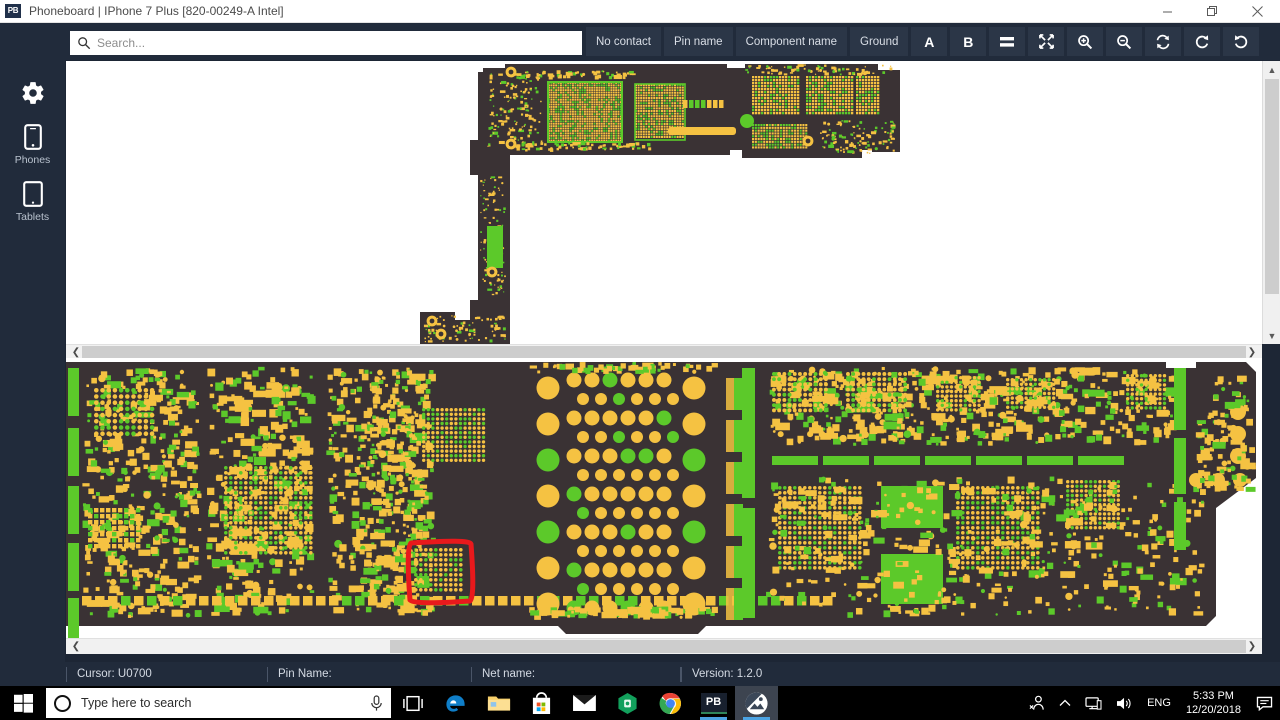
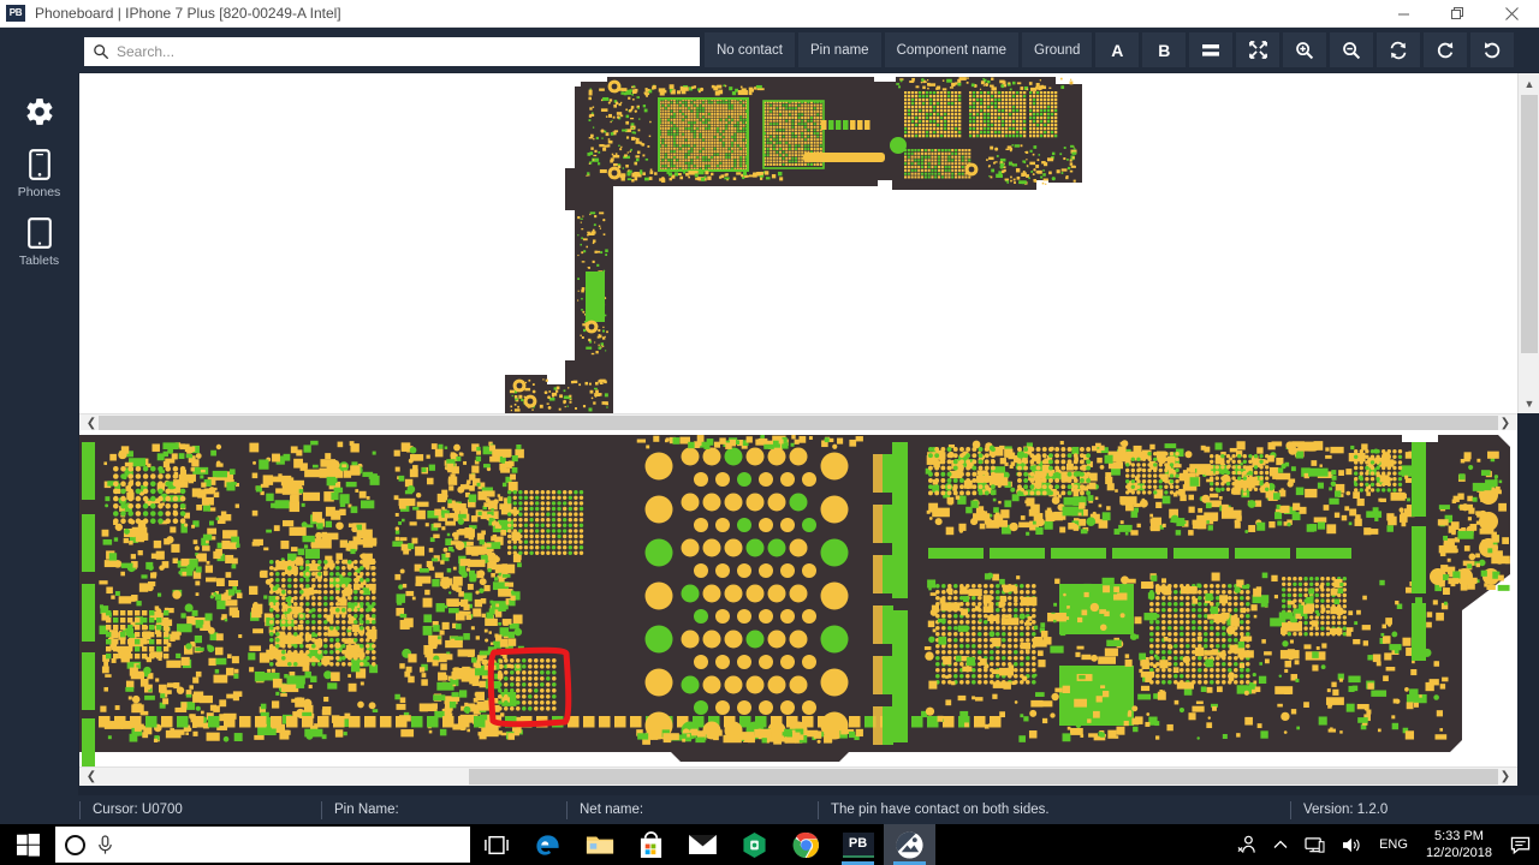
  PB
  Phoneboard | IPhone 7 Plus [820-00249-A Intel]
  Search...
  No contact
  Pin name
  Component name
  Ground
  A
  B
  Phones
  Tablets
  ❮
  ❯
  ▲
  ▼
  ❮
  ❯
  Cursor: U0700
  Pin Name:
  Net name:
+ The pin have contact on both sides.
  Version: 1.2.0
- Type here to search
  PB
  ENG
  5:33 PM
  12/20/2018
